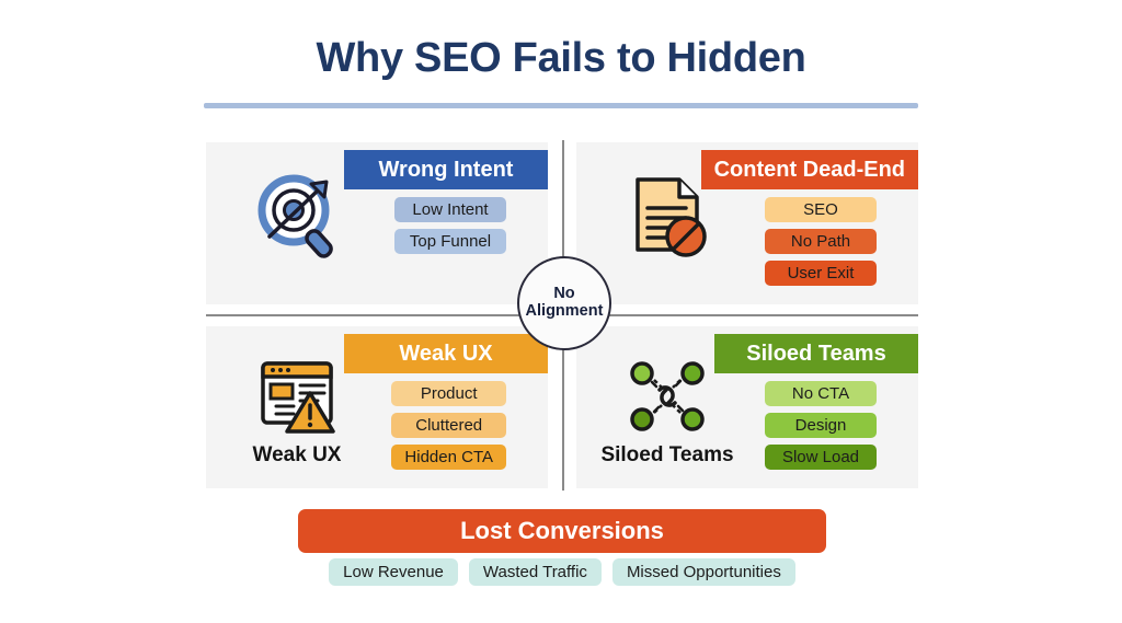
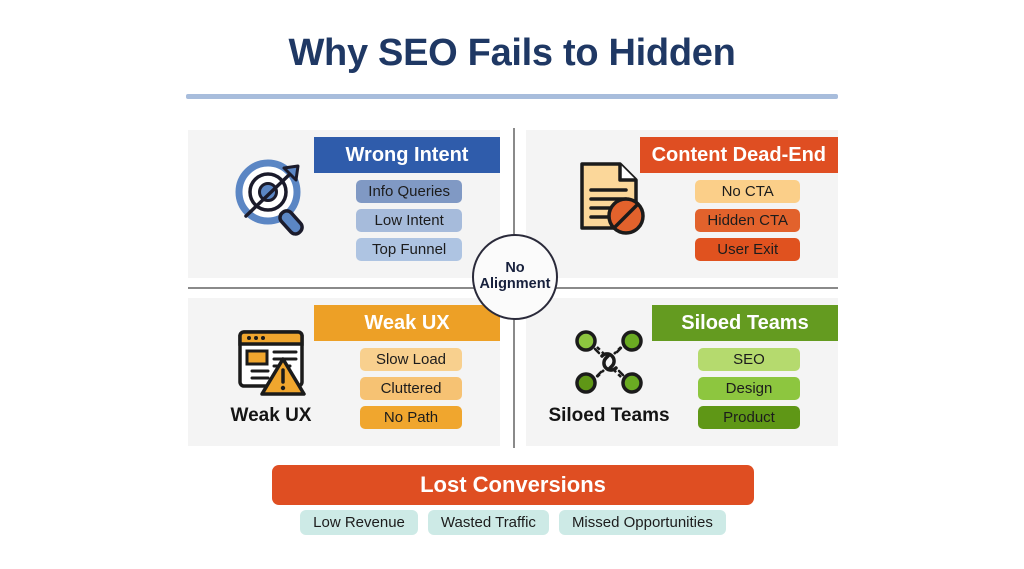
  Why SEO Fails to Hidden
  Wrong Intent
+ Info Queries
  Low Intent
  Top Funnel
  Content Dead-End
- SEO
+ No CTA
- No Path
+ Hidden CTA
  User Exit
  Weak UX
  Weak UX
- Product
+ Slow Load
  Cluttered
- Hidden CTA
+ No Path
  Siloed Teams
  Siloed Teams
- No CTA
+ SEO
  Design
- Slow Load
+ Product
  No
  Alignment
  Lost Conversions
  Low Revenue
  Wasted Traffic
  Missed Opportunities
